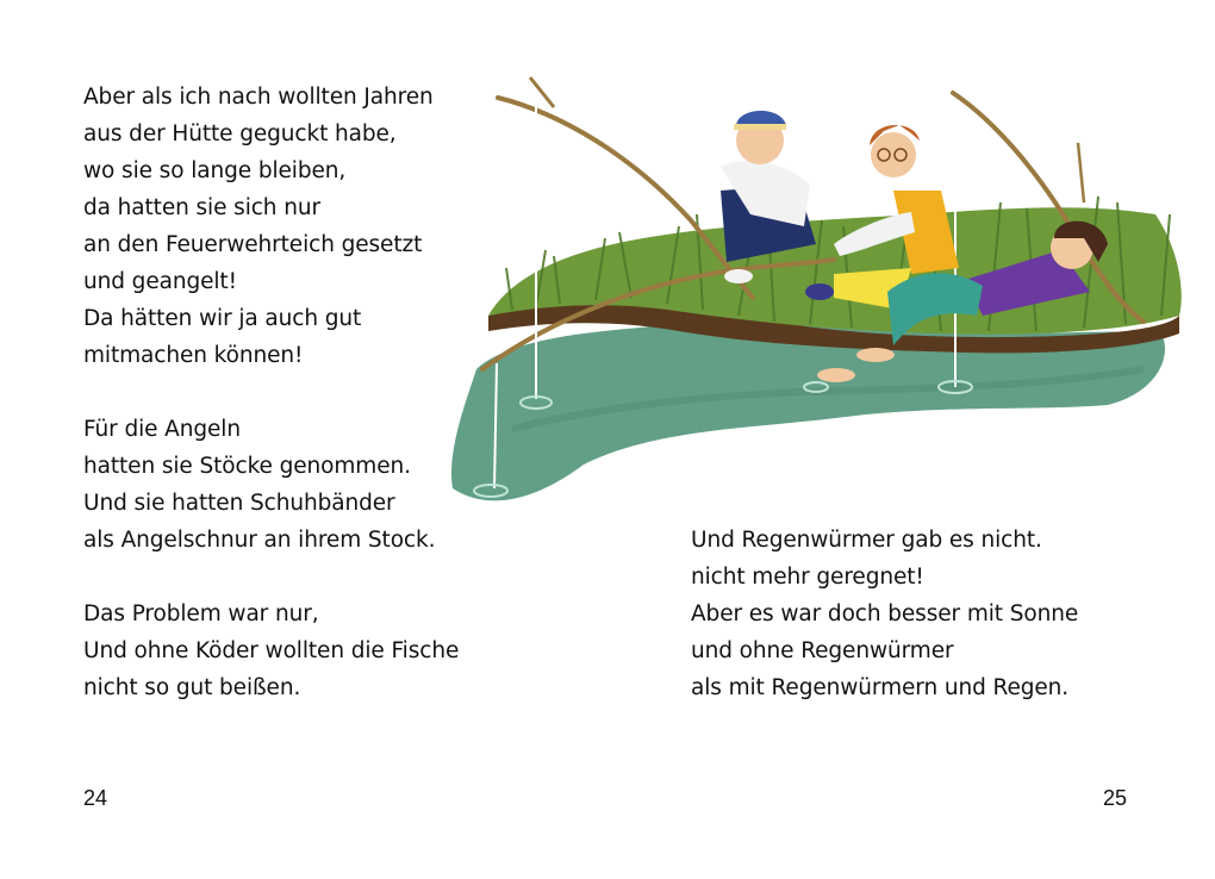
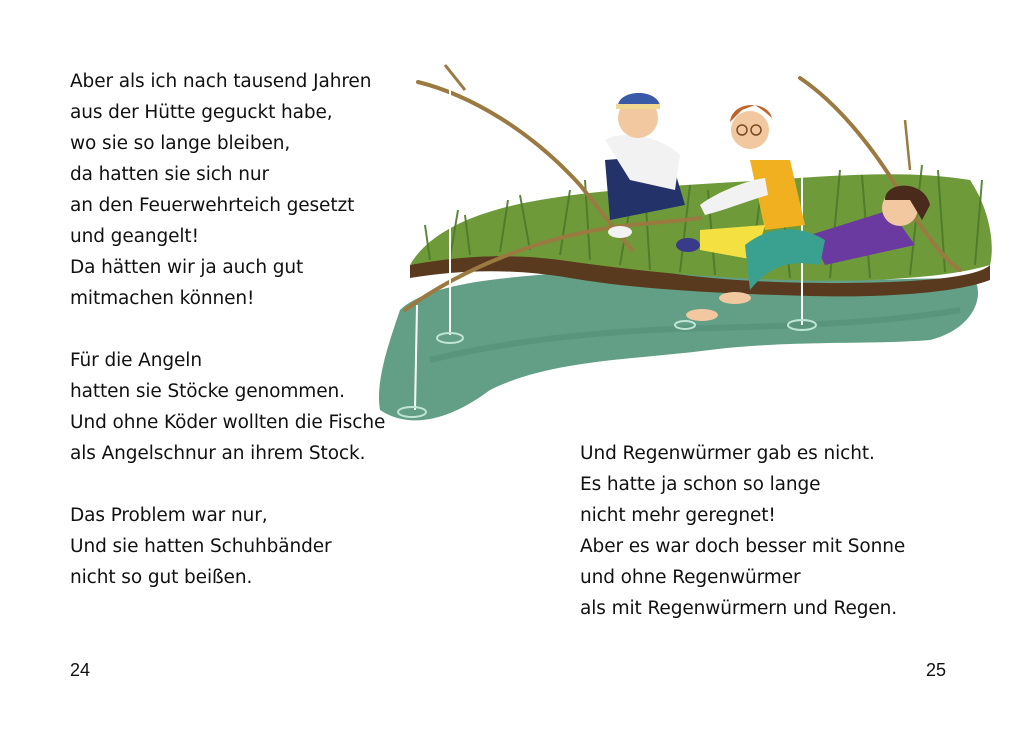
- Aber als ich nach wollten Jahren
+ Aber als ich nach tausend Jahren
  aus der Hütte geguckt habe,
  wo sie so lange bleiben,
  da hatten sie sich nur
  an den Feuerwehrteich gesetzt
  und geangelt!
  Da hätten wir ja auch gut
  mitmachen können!
  Für die Angeln
  hatten sie Stöcke genommen.
- Und sie hatten Schuhbänder
+ Und ohne Köder wollten die Fische
  als Angelschnur an ihrem Stock.
  Das Problem war nur,
- Und ohne Köder wollten die Fische
+ Und sie hatten Schuhbänder
  nicht so gut beißen.
  Und Regenwürmer gab es nicht.
+ Es hatte ja schon so lange
  nicht mehr geregnet!
  Aber es war doch besser mit Sonne
  und ohne Regenwürmer
  als mit Regenwürmern und Regen.
  24
  25
